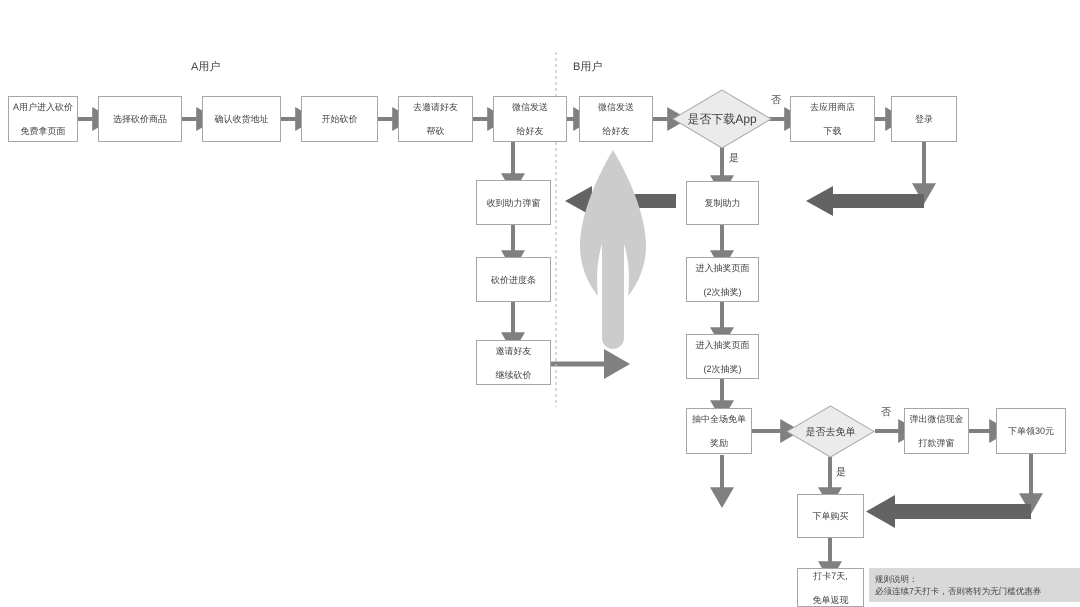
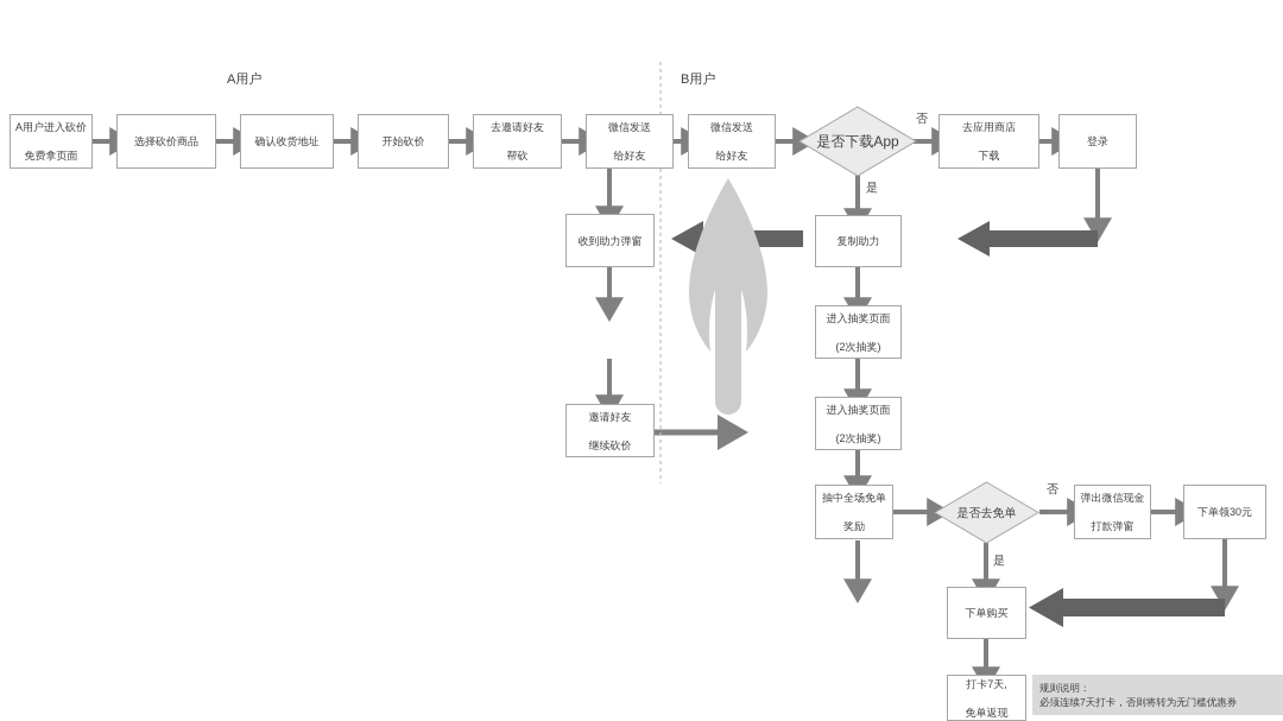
  A用户
  B用户
  A用户进入砍价
  免费拿页面
  选择砍价商品
  确认收货地址
  开始砍价
  去邀请好友
  帮砍
  微信发送
  给好友
  收到助力弹窗
- 砍价进度条
  邀请好友
  继续砍价
  微信发送
  给好友
  是否下载App
  去应用商店
  下载
  登录
  复制助力
  进入抽奖页面
  (2次抽奖)
  进入抽奖页面
  (2次抽奖)
  抽中全场免单
  奖励
  是否去免单
  弹出微信现金
  打款弹窗
  下单领30元
  下单购买
  打卡7天,
  免单返现
  否
  是
  否
  是
  规则说明：
  必须连续7天打卡，否则将转为无门槛优惠券
